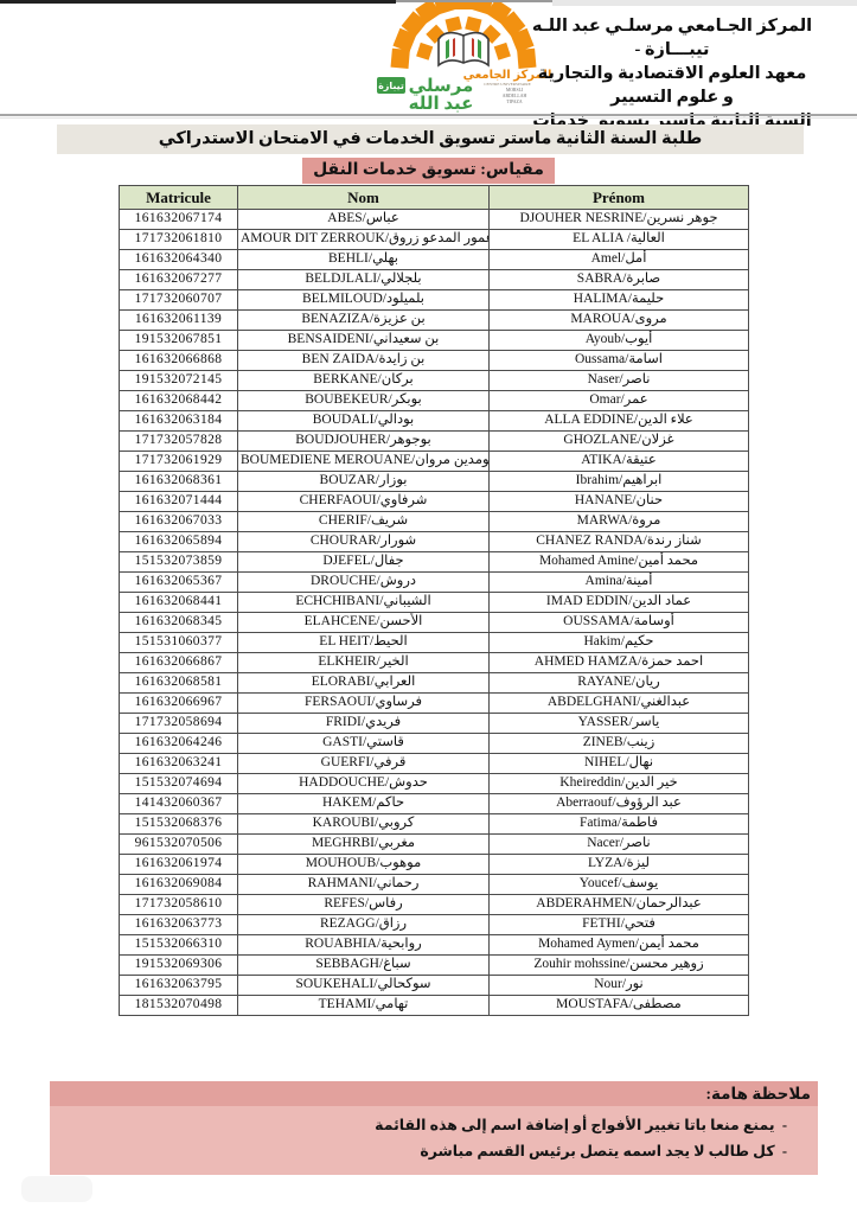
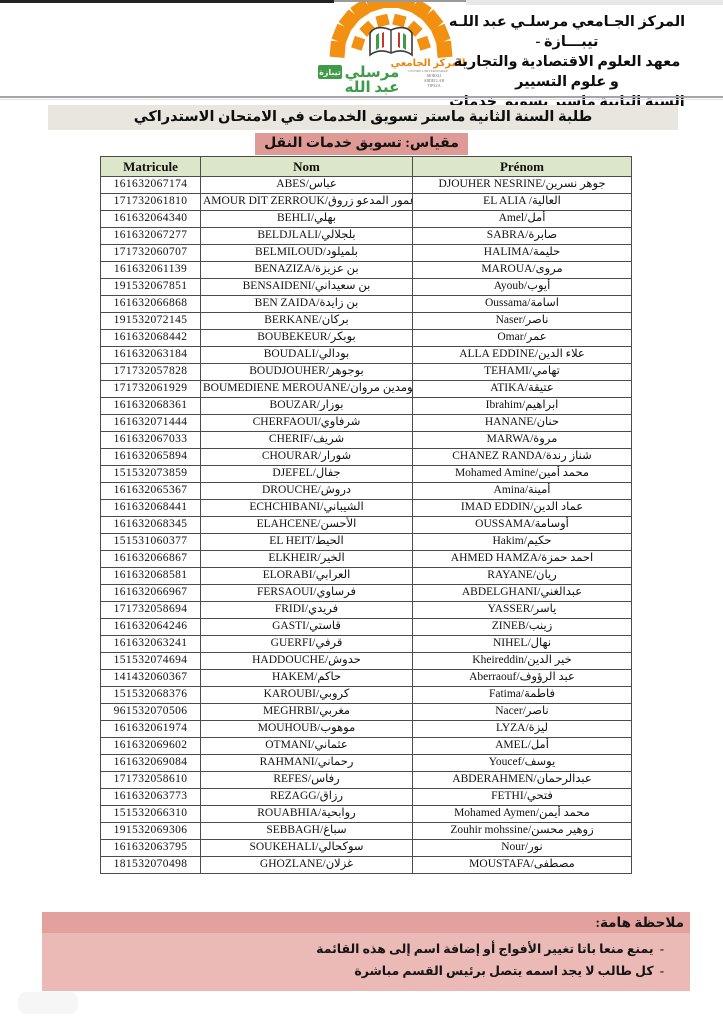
  المركز الجامعي
  مرسلي
  عبد الله
  تيبازة
  المركز الجـامعي مرسلـي عبد اللـه تيبـــازة -
  معهد العلوم الاقتصادية والتجارية
  و علوم التسيير
  السنة الثانية ماستر تسويق خدمات
  طلبة السنة الثانية ماستر تسويق الخدمات في الامتحان الاستدراكي
  مقياس: تسويق خدمات النقل
  Matricule	Nom	Prénom
  161632067174	ABES/عباس	DJOUHER NESRINE/جوهر نسرين
  171732061810	AMOUR DIT ZERROUK/ مور المدعو زروق	EL ALIA /العالية
  161632064340	BEHLI/بهلي	Amel/أمل
  161632067277	BELDJLALI/بلجلالي	SABRA/صابرة
  171732060707	BELMILOUD/بلميلود	HALIMA/حليمة
  161632061139	BENAZIZA/بن عزيزة	MAROUA/مروى
  191532067851	BENSAIDENI/بن سعيداني	Ayoub/أيوب
  161632066868	BEN ZAIDA/بن زايدة	Oussama/اسامة
  191532072145	BERKANE/بركان	Naser/ناصر
  161632068442	BOUBEKEUR/بوبكر	Omar/عمر
  161632063184	BOUDALI/بودالي	ALLA EDDINE/علاء الدين
- 171732057828	BOUDJOUHER/بوجوهر	GHOZLANE/غزلان
+ 171732057828	BOUDJOUHER/بوجوهر	TEHAMI/تهامي
  171732061929	BOUMEDIENE MEROUANE/ ومدين مروان	ATIKA/عتيقة
  161632068361	BOUZAR/بوزار	Ibrahim/ابراهيم
  161632071444	CHERFAOUI/شرفاوي	HANANE/حنان
  161632067033	CHERIF/شريف	MARWA/مروة
  161632065894	CHOURAR/شورار	CHANEZ RANDA/شناز رندة
  151532073859	DJEFEL/جفال	Mohamed Amine/محمد أمين
  161632065367	DROUCHE/دروش	Amina/أمينة
  161632068441	ECHCHIBANI/الشيباني	IMAD EDDIN/عماد الدين
  161632068345	ELAHCENE/الأحسن	OUSSAMA/أوسامة
  151531060377	EL HEIT/الحيط	Hakim/حكيم
  161632066867	ELKHEIR/الخير	AHMED HAMZA/احمد حمزة
  161632068581	ELORABI/العرابي	RAYANE/ريان
  161632066967	FERSAOUI/فرساوي	ABDELGHANI/عبدالغني
  171732058694	FRIDI/فريدي	YASSER/ياسر
  161632064246	GASTI/قاستي	ZINEB/زينب
  161632063241	GUERFI/قرفي	NIHEL/نهال
  151532074694	HADDOUCHE/حدوش	Kheireddin/خير الدين
  141432060367	HAKEM/حاكم	Aberraouf/عبد الرؤوف
  151532068376	KAROUBI/كروبي	Fatima/فاطمة
  961532070506	MEGHRBI/مغربي	Nacer/ناصر
  161632061974	MOUHOUB/موهوب	LYZA/ليزة
+ 161632069602	OTMANI/عثماني	AMEL/أمل
  161632069084	RAHMANI/رحماني	Youcef/يوسف
  171732058610	REFES/رفاس	ABDERAHMEN/عبدالرحمان
  161632063773	REZAGG/رزاق	FETHI/فتحي
  151532066310	ROUABHIA/روابحية	Mohamed Aymen/محمد أيمن
  191532069306	SEBBAGH/سباغ	Zouhir mohssine/زوهير محسن
  161632063795	SOUKEHALI/سوكحالي	Nour/نور
- 181532070498	TEHAMI/تهامي	MOUSTAFA/مصطفى
+ 181532070498	GHOZLANE/غزلان	MOUSTAFA/مصطفى
  ملاحظة هامة:
  - يمنع منعا باتا تغيير الأفواج أو إضافة اسم إلى هذه القائمة
  - كل طالب لا يجد اسمه يتصل برئيس القسم مباشرة
